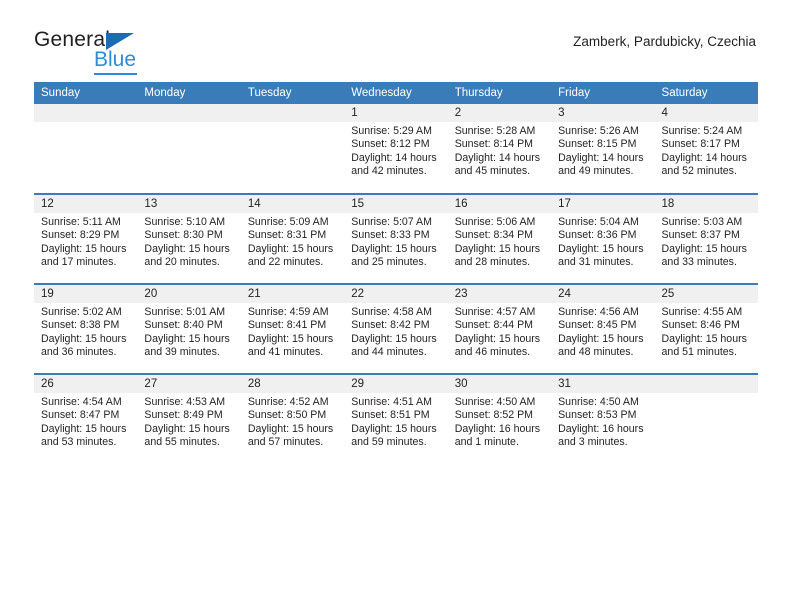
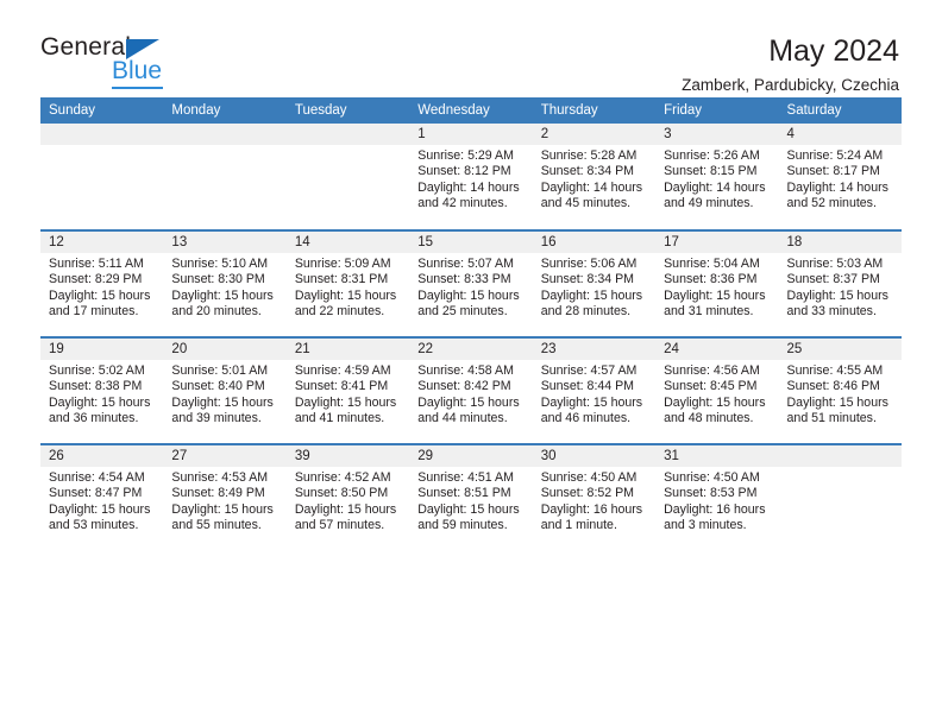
  General
  Blue
+ May 2024
  Zamberk, Pardubicky, Czechia
  Sunday	Monday	Tuesday	Wednesday	Thursday	Friday	Saturday
- 			1Sunrise: 5:29 AMSunset: 8:12 PMDaylight: 14 hoursand 42 minutes.	2Sunrise: 5:28 AMSunset: 8:14 PMDaylight: 14 hoursand 45 minutes.	3Sunrise: 5:26 AMSunset: 8:15 PMDaylight: 14 hoursand 49 minutes.	4Sunrise: 5:24 AMSunset: 8:17 PMDaylight: 14 hoursand 52 minutes.
+ 			1Sunrise: 5:29 AMSunset: 8:12 PMDaylight: 14 hoursand 42 minutes.	2Sunrise: 5:28 AMSunset: 8:34 PMDaylight: 14 hoursand 45 minutes.	3Sunrise: 5:26 AMSunset: 8:15 PMDaylight: 14 hoursand 49 minutes.	4Sunrise: 5:24 AMSunset: 8:17 PMDaylight: 14 hoursand 52 minutes.
  12Sunrise: 5:11 AMSunset: 8:29 PMDaylight: 15 hoursand 17 minutes.	13Sunrise: 5:10 AMSunset: 8:30 PMDaylight: 15 hoursand 20 minutes.	14Sunrise: 5:09 AMSunset: 8:31 PMDaylight: 15 hoursand 22 minutes.	15Sunrise: 5:07 AMSunset: 8:33 PMDaylight: 15 hoursand 25 minutes.	16Sunrise: 5:06 AMSunset: 8:34 PMDaylight: 15 hoursand 28 minutes.	17Sunrise: 5:04 AMSunset: 8:36 PMDaylight: 15 hoursand 31 minutes.	18Sunrise: 5:03 AMSunset: 8:37 PMDaylight: 15 hoursand 33 minutes.
  19Sunrise: 5:02 AMSunset: 8:38 PMDaylight: 15 hoursand 36 minutes.	20Sunrise: 5:01 AMSunset: 8:40 PMDaylight: 15 hoursand 39 minutes.	21Sunrise: 4:59 AMSunset: 8:41 PMDaylight: 15 hoursand 41 minutes.	22Sunrise: 4:58 AMSunset: 8:42 PMDaylight: 15 hoursand 44 minutes.	23Sunrise: 4:57 AMSunset: 8:44 PMDaylight: 15 hoursand 46 minutes.	24Sunrise: 4:56 AMSunset: 8:45 PMDaylight: 15 hoursand 48 minutes.	25Sunrise: 4:55 AMSunset: 8:46 PMDaylight: 15 hoursand 51 minutes.
- 26Sunrise: 4:54 AMSunset: 8:47 PMDaylight: 15 hoursand 53 minutes.	27Sunrise: 4:53 AMSunset: 8:49 PMDaylight: 15 hoursand 55 minutes.	28Sunrise: 4:52 AMSunset: 8:50 PMDaylight: 15 hoursand 57 minutes.	29Sunrise: 4:51 AMSunset: 8:51 PMDaylight: 15 hoursand 59 minutes.	30Sunrise: 4:50 AMSunset: 8:52 PMDaylight: 16 hoursand 1 minute.	31Sunrise: 4:50 AMSunset: 8:53 PMDaylight: 16 hoursand 3 minutes.
+ 26Sunrise: 4:54 AMSunset: 8:47 PMDaylight: 15 hoursand 53 minutes.	27Sunrise: 4:53 AMSunset: 8:49 PMDaylight: 15 hoursand 55 minutes.	39Sunrise: 4:52 AMSunset: 8:50 PMDaylight: 15 hoursand 57 minutes.	29Sunrise: 4:51 AMSunset: 8:51 PMDaylight: 15 hoursand 59 minutes.	30Sunrise: 4:50 AMSunset: 8:52 PMDaylight: 16 hoursand 1 minute.	31Sunrise: 4:50 AMSunset: 8:53 PMDaylight: 16 hoursand 3 minutes.
